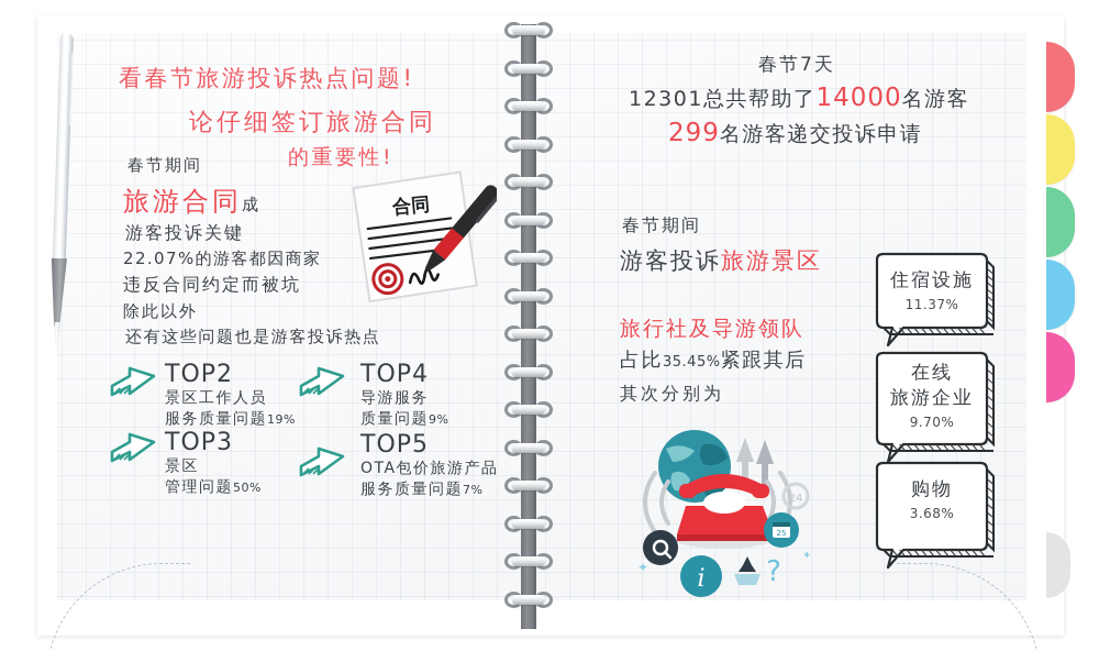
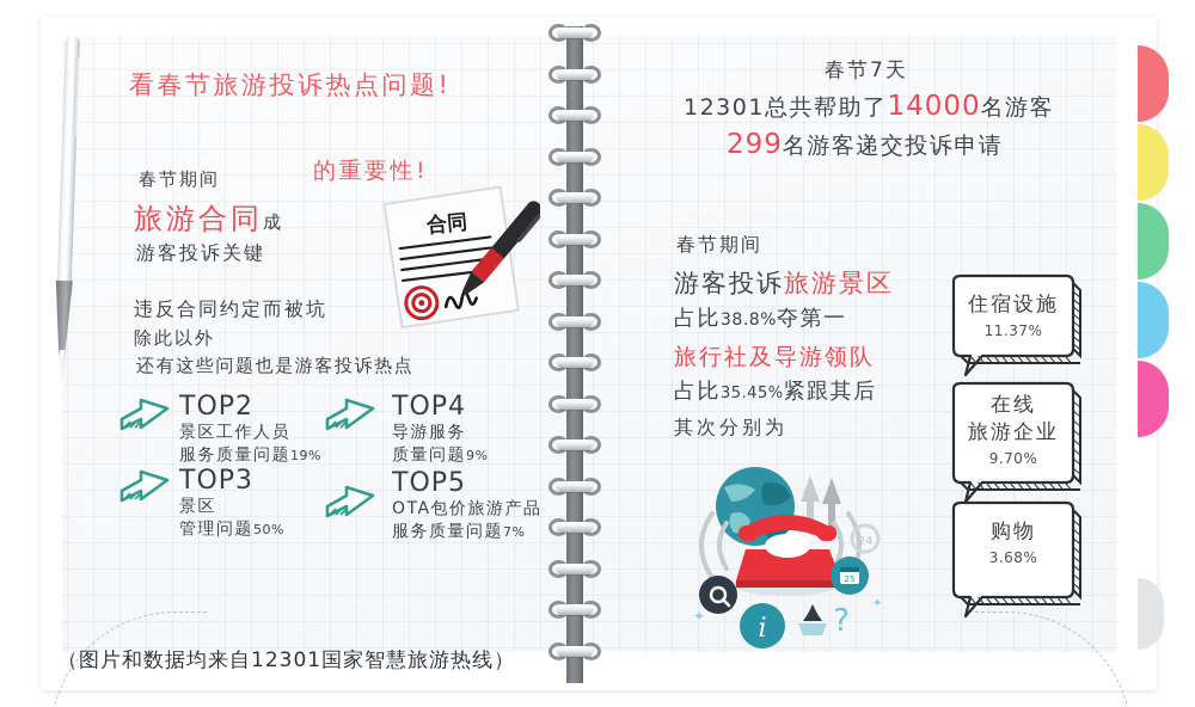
  看春节旅游投诉热点问题!
- 论仔细签订旅游合同
  的重要性!
  春节期间
  旅游合同成
  游客投诉关键
- 22.07%的游客都因商家
  违反合同约定而被坑
  除此以外
  还有这些问题也是游客投诉热点
  TOP2
  景区工作人员
  服务质量问题19%
  TOP4
  导游服务
  质量问题9%
  TOP3
  景区
  管理问题50%
  TOP5
  OTA包价旅游产品
  服务质量问题7%
  春节7天
  12301总共帮助了14000名游客
  299名游客递交投诉申请
  春节期间
  游客投诉旅游景区
+ 占比38.8%夺第一
  旅行社及导游领队
  占比35.45%紧跟其后
  其次分别为
  24
  25
  i
  ?
  ✦
  ✦
  住宿设施
  11.37%
  在线
  旅游企业
  9.70%
  购物
  3.68%
+ （图片和数据均来自12301国家智慧旅游热线）
